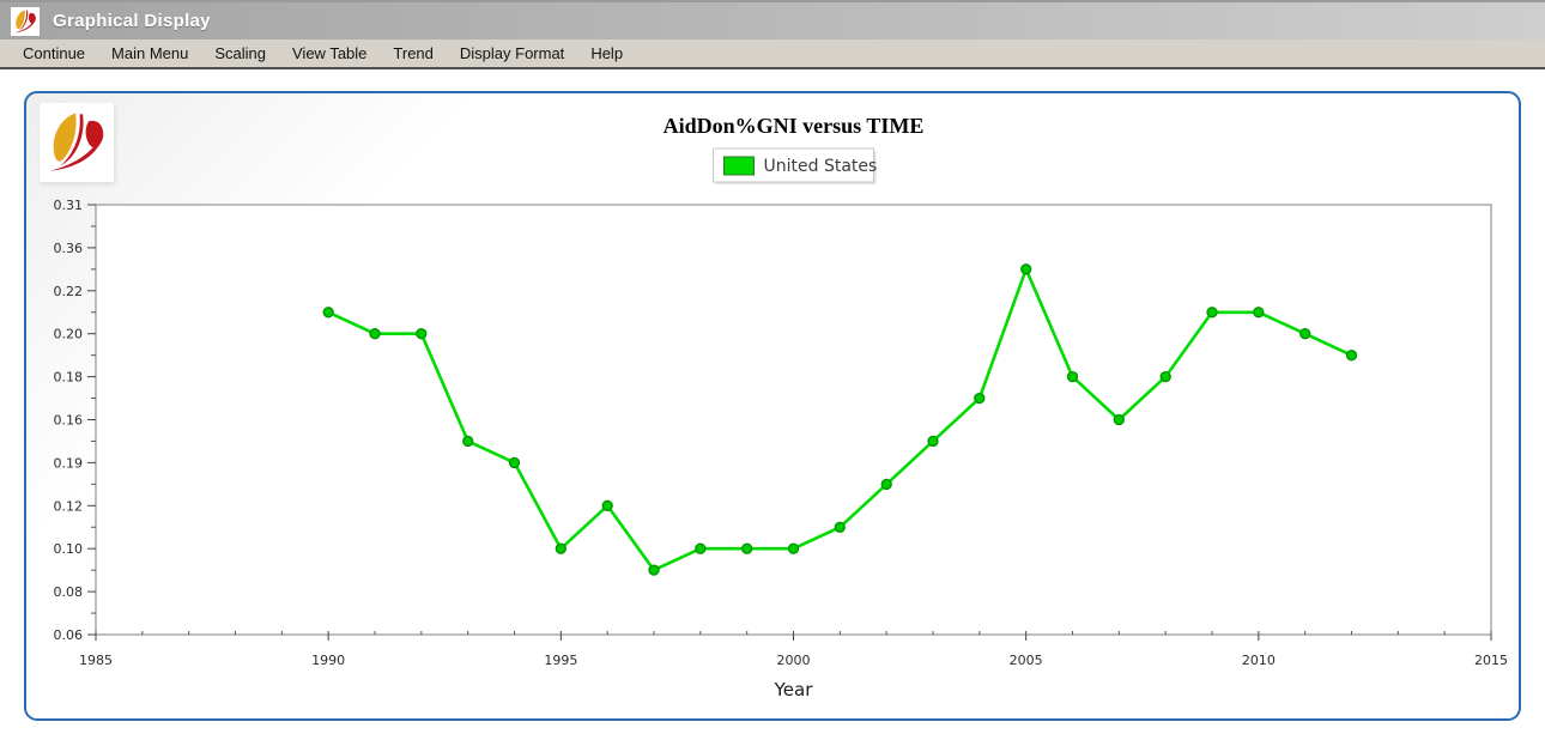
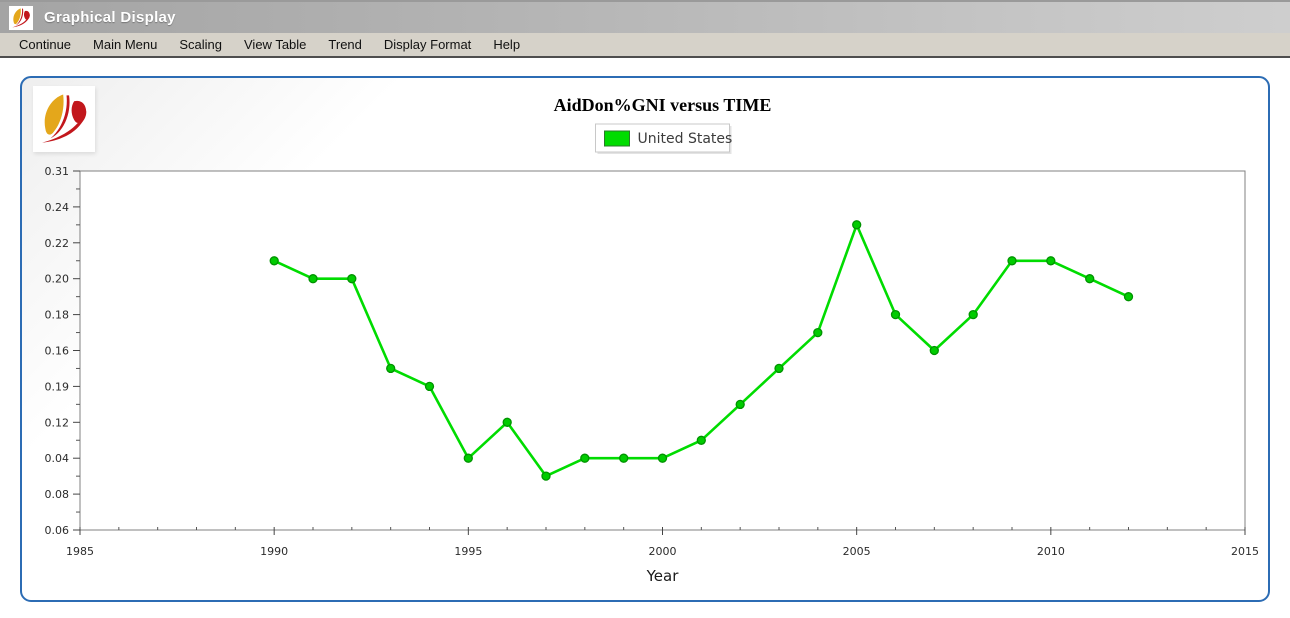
  Graphical Display
  Continue
  Main Menu
  Scaling
  View Table
  Trend
  Display Format
  Help
  0.06
  0.08
- 0.10
+ 0.04
  0.12
  0.19
  0.16
  0.18
  0.20
  0.22
- 0.36
+ 0.24
  0.31
  1985
  1990
  1995
  2000
  2005
  2010
  2015
  AidDon%GNI versus TIME
  United States
  Year
